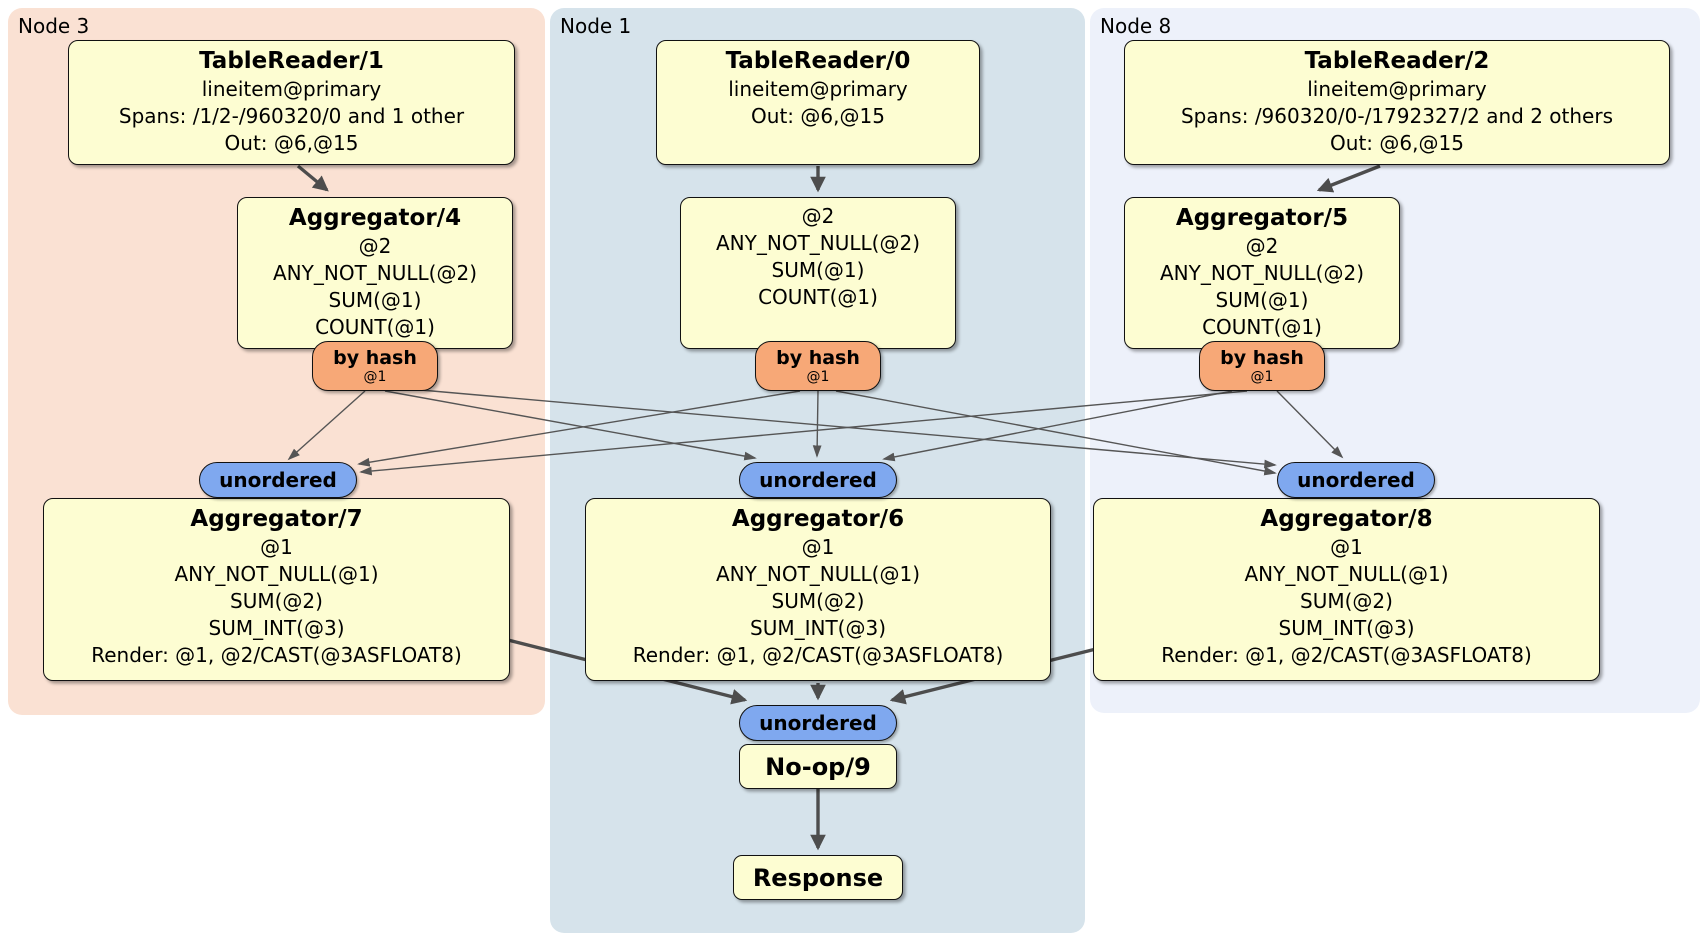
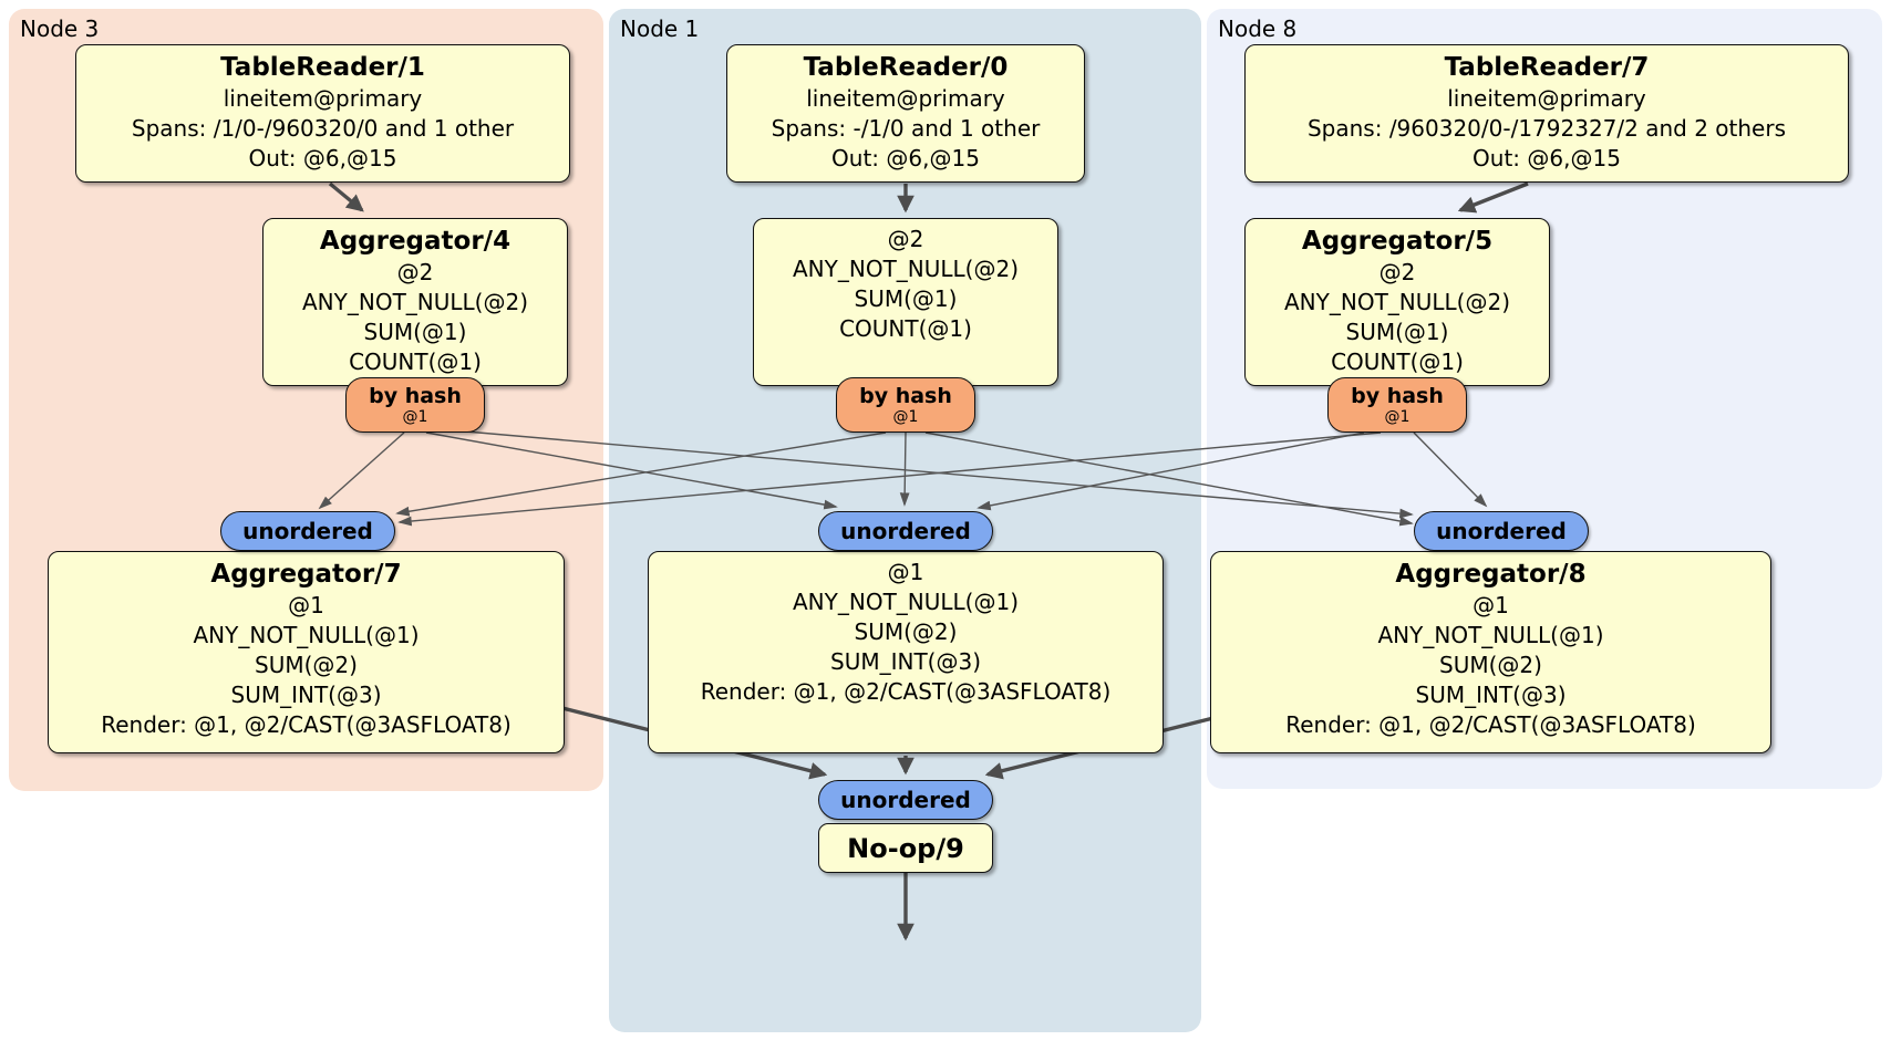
  Node 3
  Node 1
  Node 8
  TableReader/1
  lineitem@primary
- Spans: /1/2-/960320/0 and 1 other
+ Spans: /1/0-/960320/0 and 1 other
  Out: @6,@15
  Aggregator/4
  @2
  ANY_NOT_NULL(@2)
  SUM(@1)
  COUNT(@1)
  Aggregator/7
  @1
  ANY_NOT_NULL(@1)
  SUM(@2)
  SUM_INT(@3)
  Render: @1, @2/CAST(@3ASFLOAT8)
  TableReader/0
  lineitem@primary
+ Spans: -/1/0 and 1 other
  Out: @6,@15
  @2
  ANY_NOT_NULL(@2)
  SUM(@1)
  COUNT(@1)
- Aggregator/6
  @1
  ANY_NOT_NULL(@1)
  SUM(@2)
  SUM_INT(@3)
  Render: @1, @2/CAST(@3ASFLOAT8)
- TableReader/2
+ TableReader/7
  lineitem@primary
  Spans: /960320/0-/1792327/2 and 2 others
  Out: @6,@15
  Aggregator/5
  @2
  ANY_NOT_NULL(@2)
  SUM(@1)
  COUNT(@1)
  Aggregator/8
  @1
  ANY_NOT_NULL(@1)
  SUM(@2)
  SUM_INT(@3)
  Render: @1, @2/CAST(@3ASFLOAT8)
  by hash
  @1
  by hash
  @1
  by hash
  @1
  unordered
  unordered
  unordered
  unordered
  No-op/9
- Response
